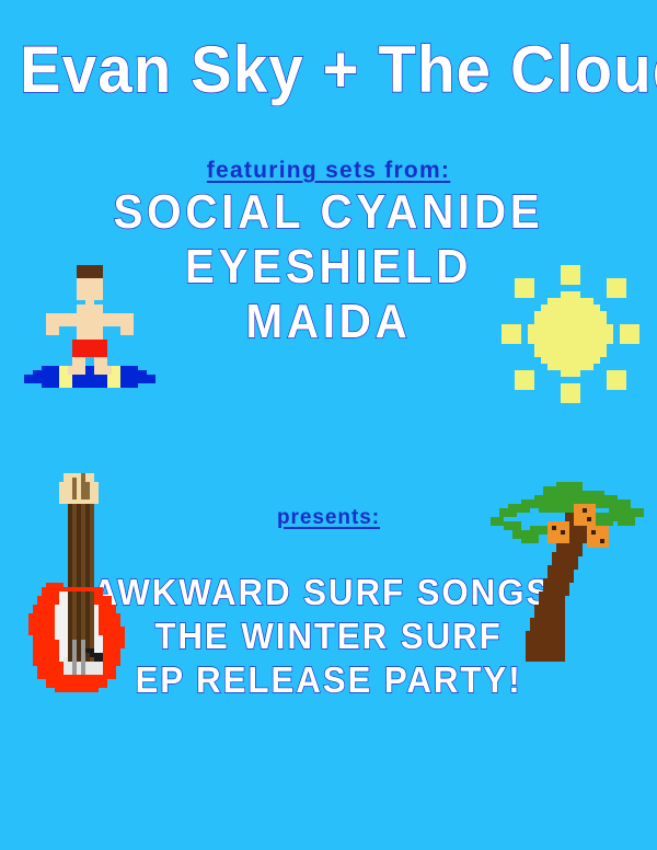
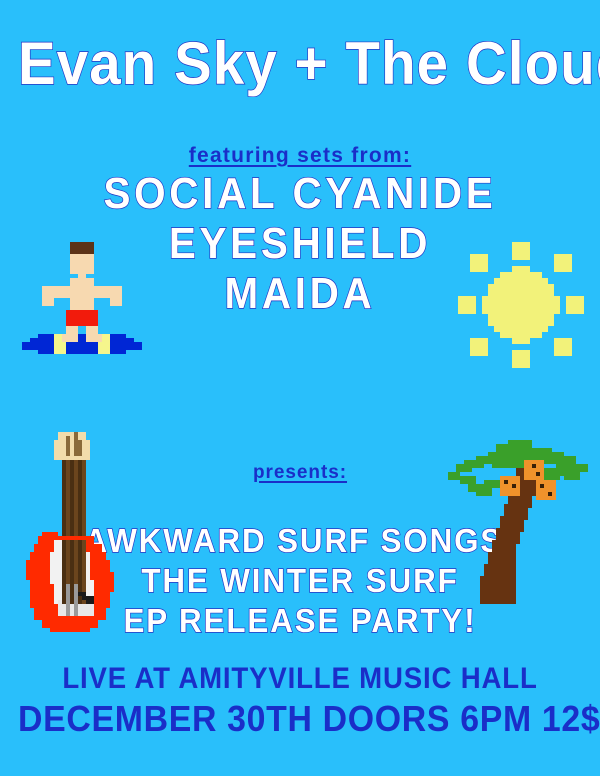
  Evan Sky + The Clou
  featuring sets from:
  SOCIAL CYANIDE
  EYESHIELD
  MAIDA
  presents:
  AWKWARD SURF SONGS
  THE WINTER SURF
  EP RELEASE PARTY!
+ LIVE AT AMITYVILLE MUSIC HALL
+ DECEMBER 30TH DOORS 6PM 12$
